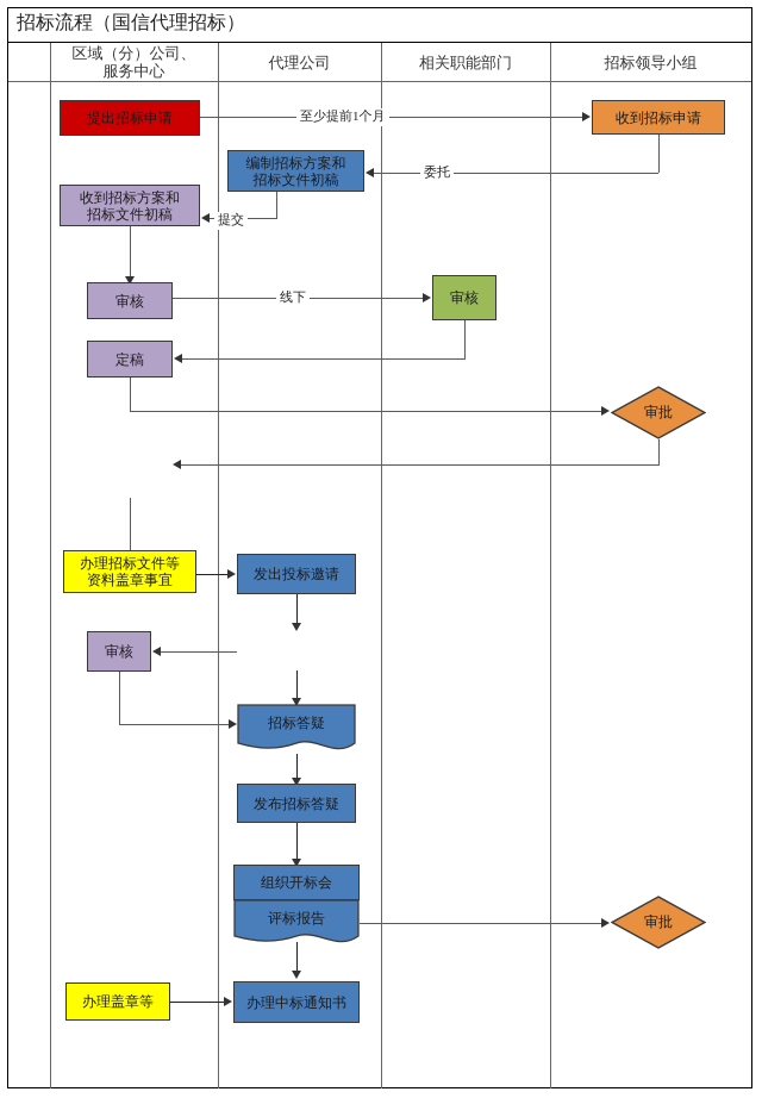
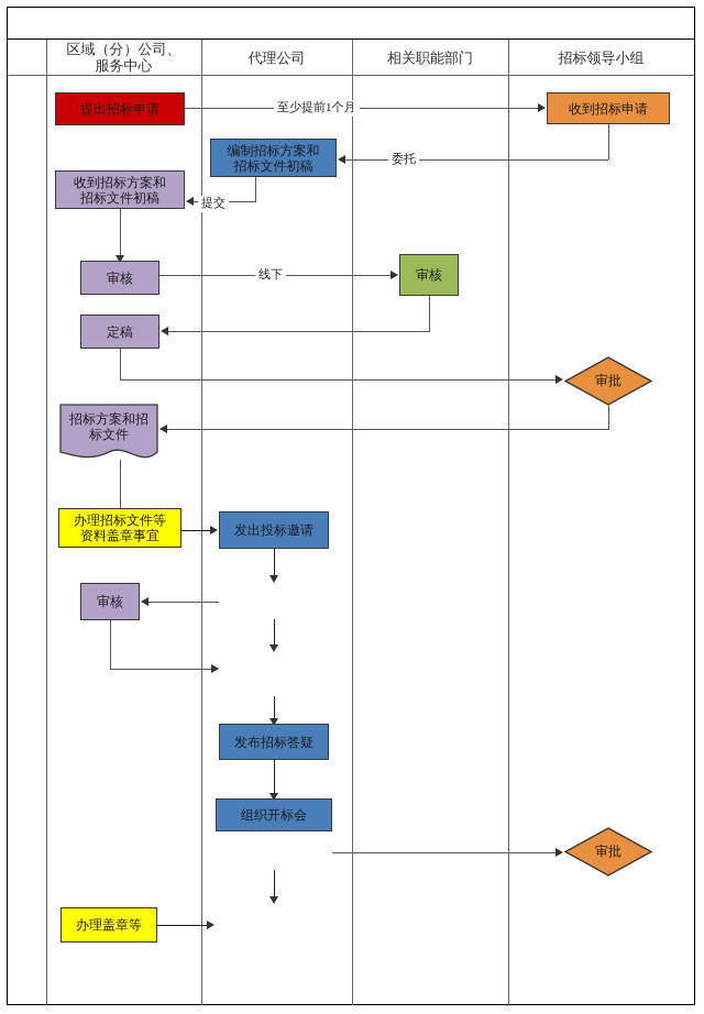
- 招标流程（国信代理招标）
  区域（分）公司、
  服务中心
  代理公司
  相关职能部门
  招标领导小组
  提出招标申请
  收到招标申请
  至少提前1个月
  编制招标方案和
  招标文件初稿
  委托
  收到招标方案和
  招标文件初稿
  提交
  审核
  审核
  线下
  定稿
  审批
+ 招标方案和招
+ 标文件
  办理招标文件等
  资料盖章事宜
  发出投标邀请
  审核
- 招标答疑
  发布招标答疑
  组织开标会
- 评标报告
  审批
  办理盖章等
- 办理中标通知书
